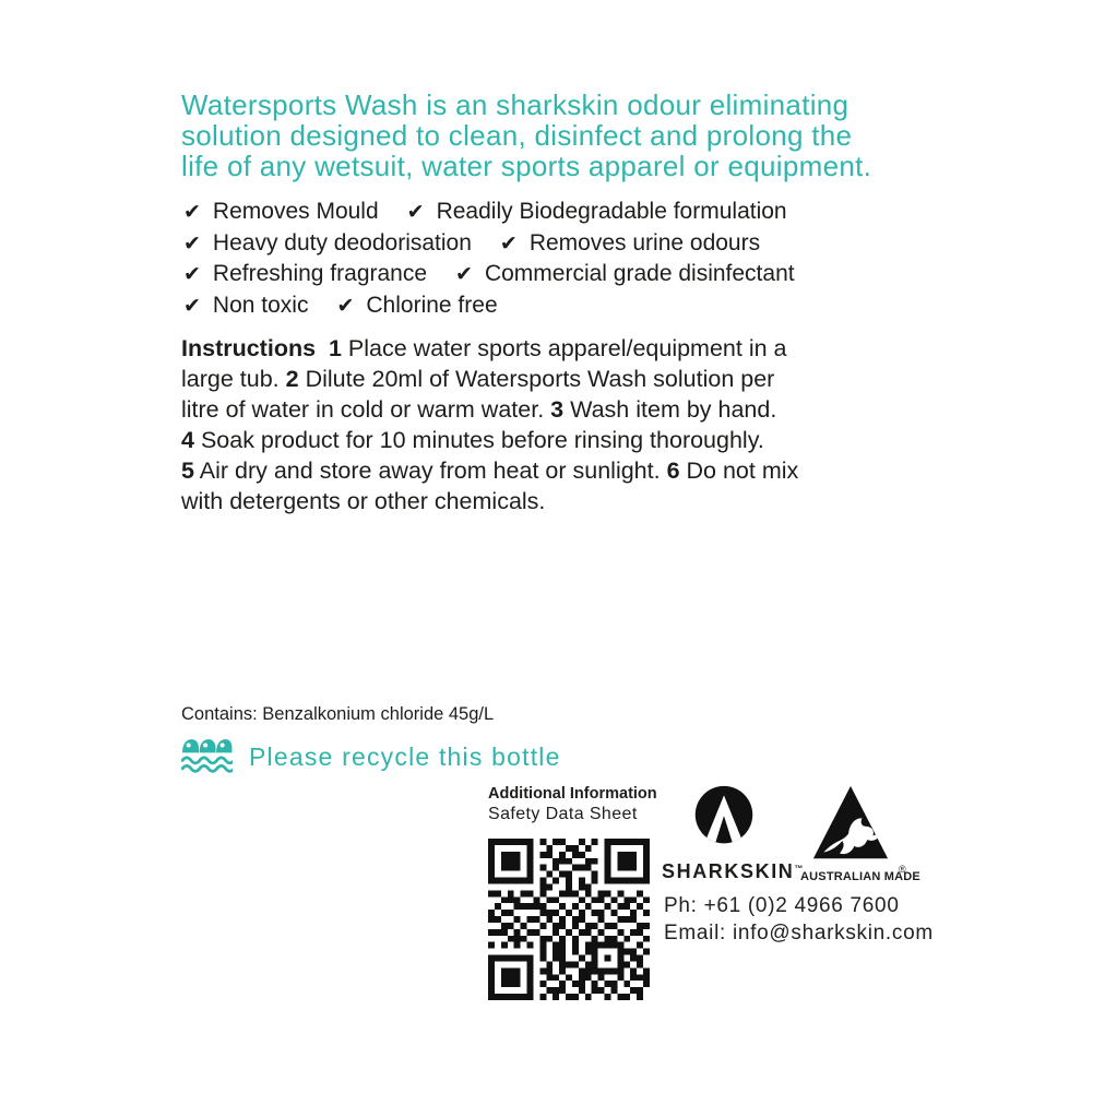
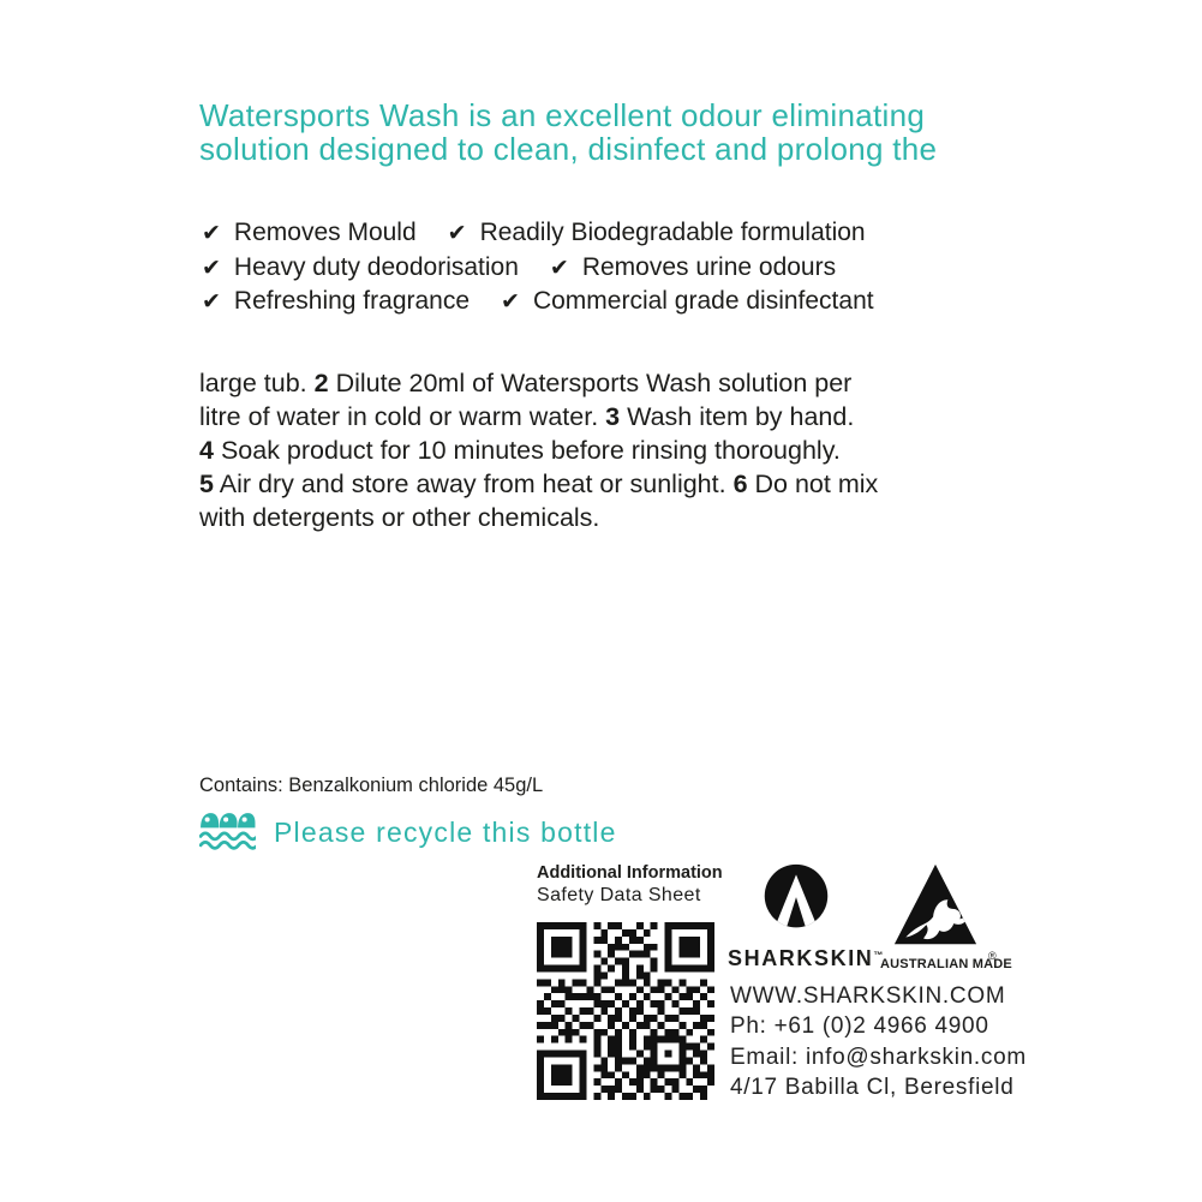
- Watersports Wash is an sharkskin odour eliminating
+ Watersports Wash is an excellent odour eliminating
  solution designed to clean, disinfect and prolong the
- life of any wetsuit, water sports apparel or equipment.
  ✔ Removes Mould ✔ Readily Biodegradable formulation
  ✔ Heavy duty deodorisation ✔ Removes urine odours
  ✔ Refreshing fragrance ✔ Commercial grade disinfectant
- ✔ Non toxic ✔ Chlorine free
- Instructions 1 Place water sports apparel/equipment in a
  large tub. 2 Dilute 20ml of Watersports Wash solution per
  litre of water in cold or warm water. 3 Wash item by hand.
  4 Soak product for 10 minutes before rinsing thoroughly.
  5 Air dry and store away from heat or sunlight. 6 Do not mix
  with detergents or other chemicals.
  Contains: Benzalkonium chloride 45g/L
  Please recycle this bottle
  Additional Information
  Safety Data Sheet
  SHARKSKIN™
  AUSTRALIAN MADE
  ®
+ WWW.SHARKSKIN.COM
- Ph: +61 (0)2 4966 7600
+ Ph: +61 (0)2 4966 4900
  Email: info@sharkskin.com
+ 4/17 Babilla Cl, Beresfield
